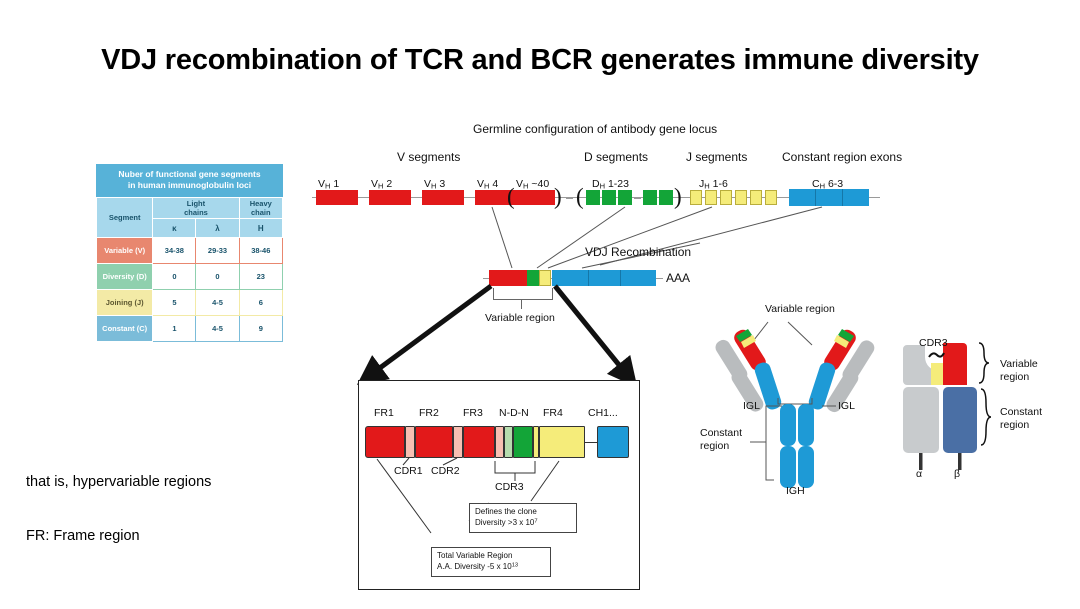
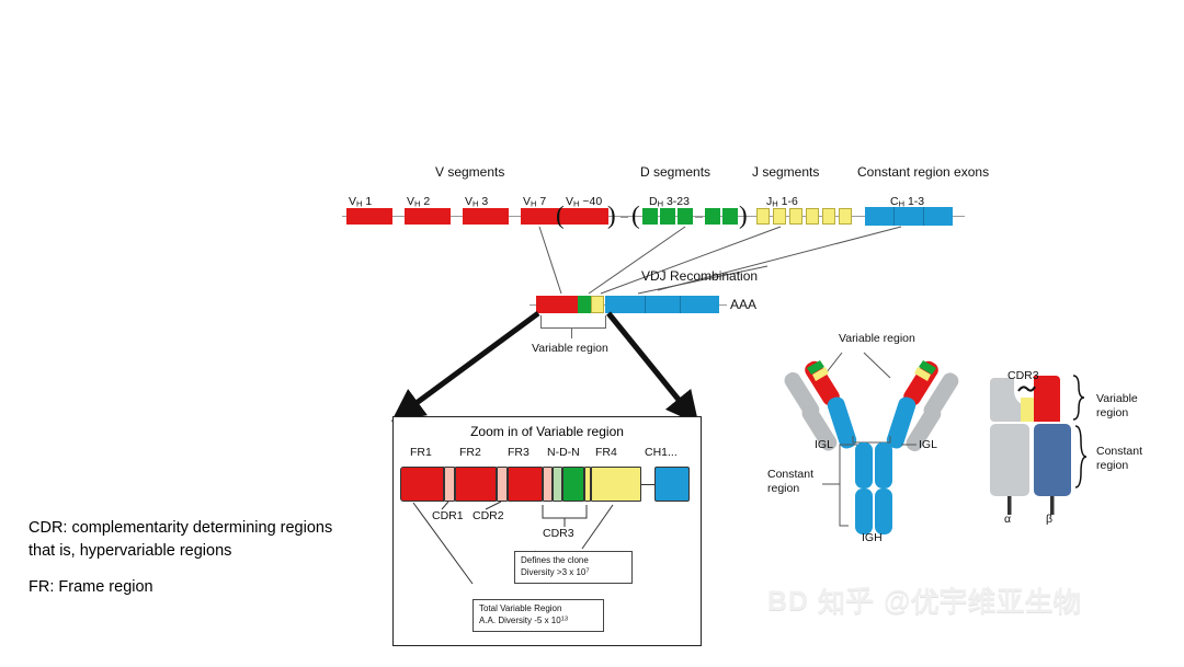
- VDJ recombination of TCR and BCR generates immune diversity
- Nuber of functional gene segments
- in human immunoglobulin loci
- Segment	Light chains	Heavy chain
- κ	λ	H
- Variable (V)	34-38	29-33	38-46
- Diversity (D)	0	0	23
- Joining (J)	5	4-5	6
- Constant (C)	1	4-5	9
- Germline configuration of antibody gene locus
  V segments
  D segments
  J segments
  Constant region exons
  VH 1
  VH 2
  VH 3
- VH 4
+ VH 7
  VH ~40
- DH 1-23
+ DH 3-23
  JH 1-6
- CH 6-3
+ CH 1-3
  (
  )
  (
  )
  VDJ Recombination
  AAA
  Variable region
+ Zoom in of Variable region
  FR1
  FR2
  FR3
  N-D-N
  FR4
  CH1...
  CDR1
  CDR2
  CDR3
  Defines the clone
  Diversity >3 x 10
  Total Variable Region
  A.A. Diversity -5 x 10
  Variable region
  IGL
  IGL
  Constant
  region
  IGH
  CDR3
  Variable
  region
  Constant
  region
  α
  β
+ CDR: complementarity determining regions
  that is, hypervariable regions
  FR: Frame region
+ BD 知乎 @优宇维亚生物
